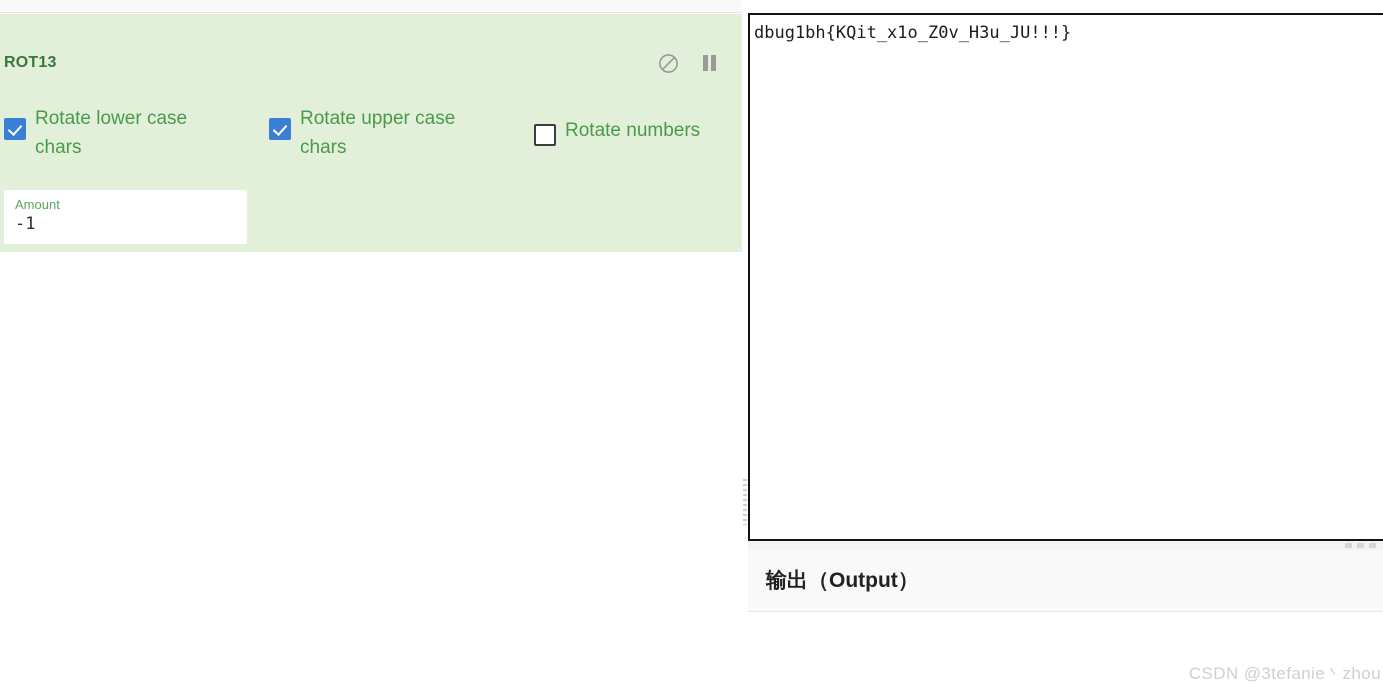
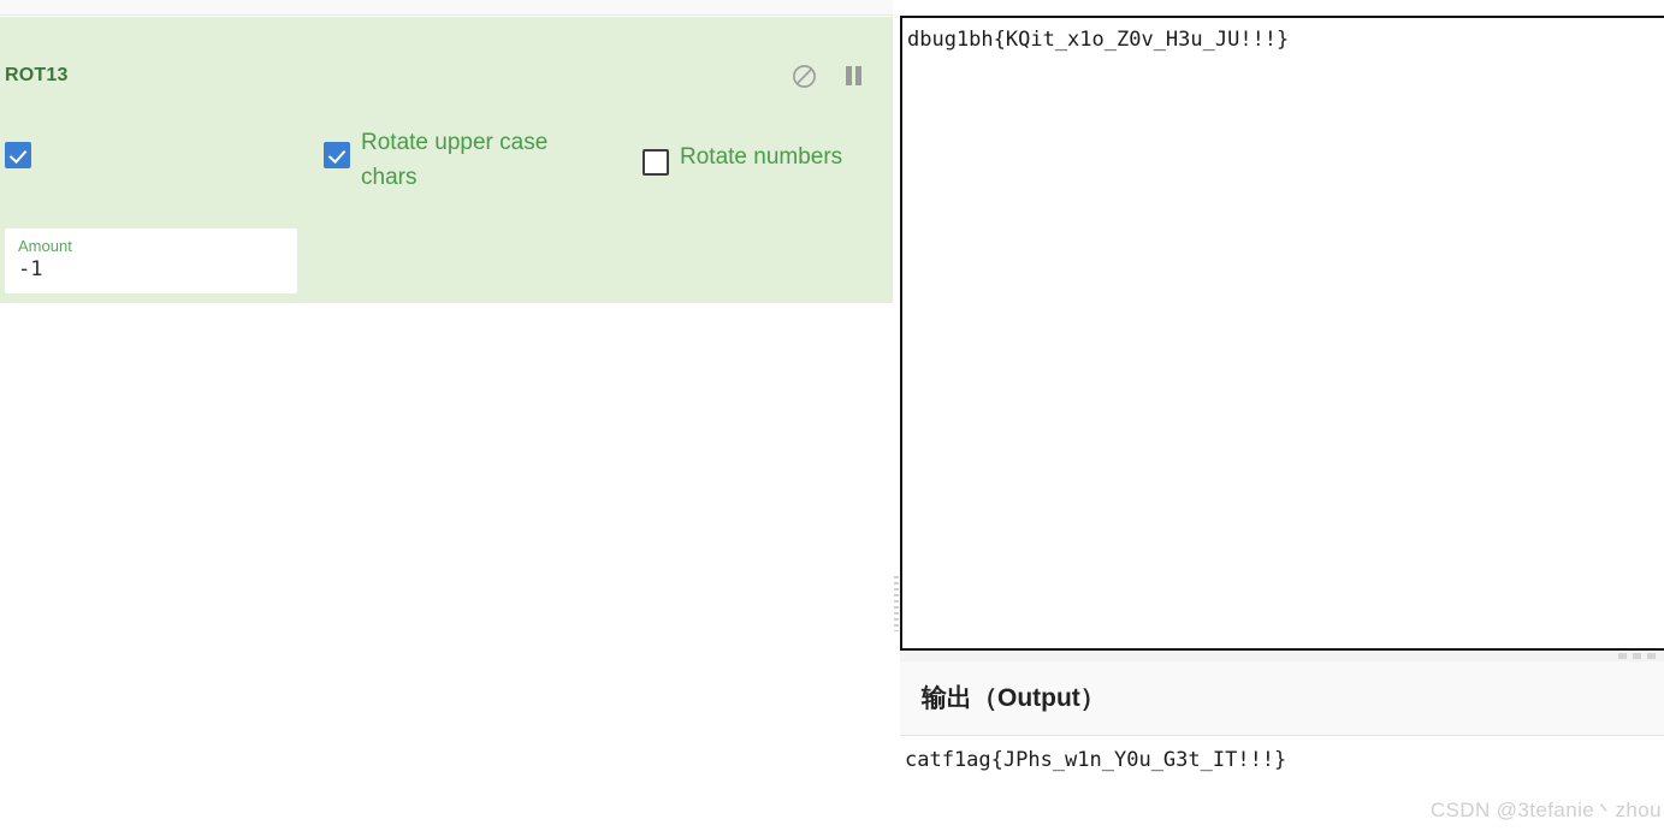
  ROT13
- Rotate lower case chars
  Rotate upper case chars
  Rotate numbers
  Amount
  -1
  dbug1bh{KQit_x1o_Z0v_H3u_JU!!!}
  输出（Output）
+ catf1ag{JPhs_w1n_Y0u_G3t_IT!!!}
  CSDN @3tefanie丶zhou
